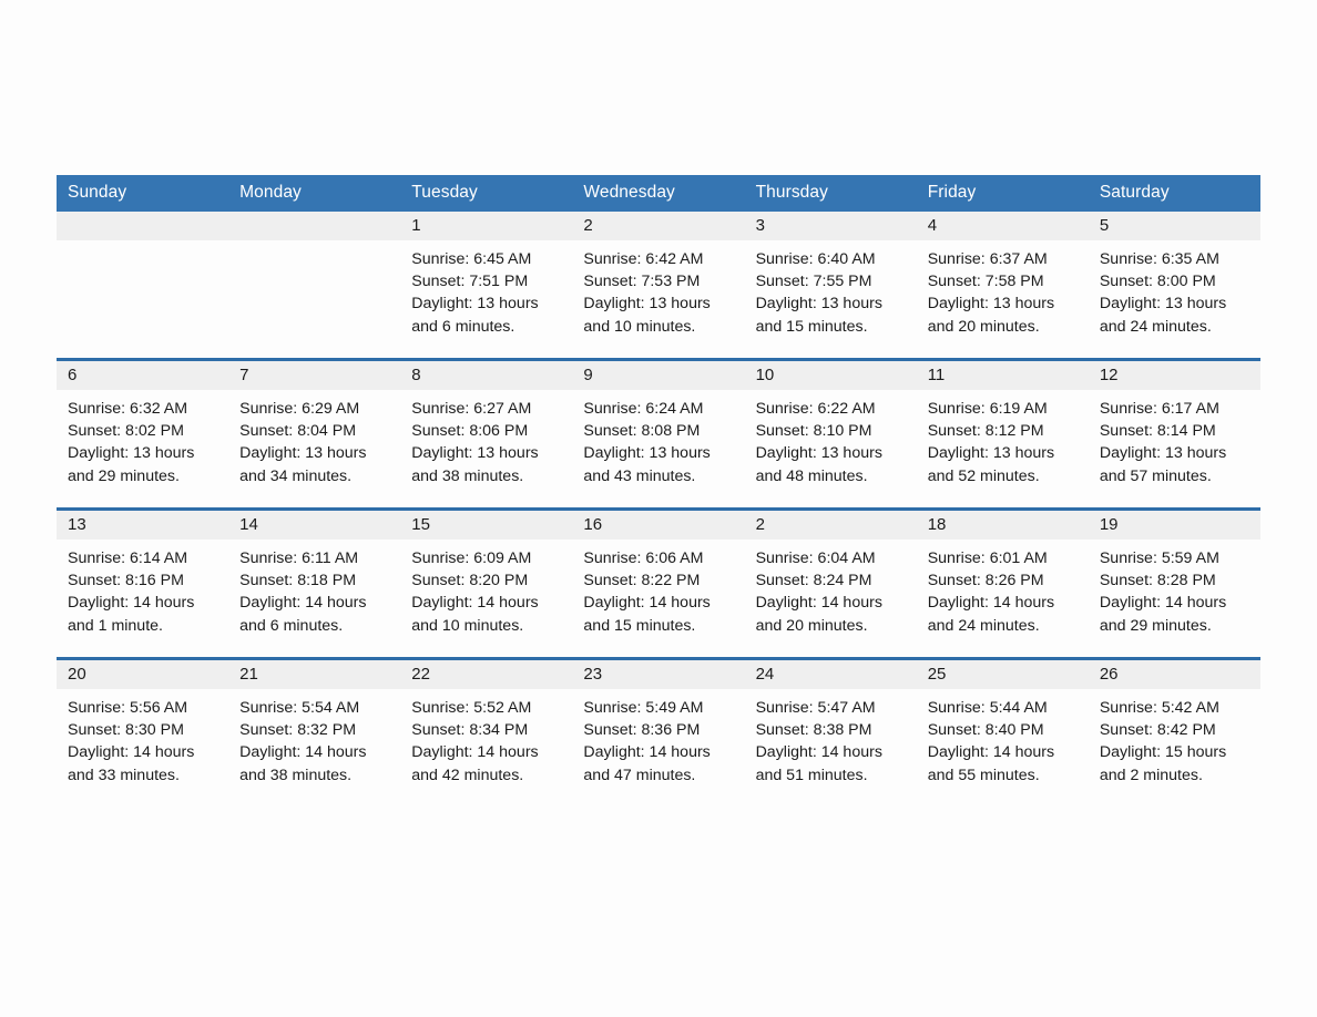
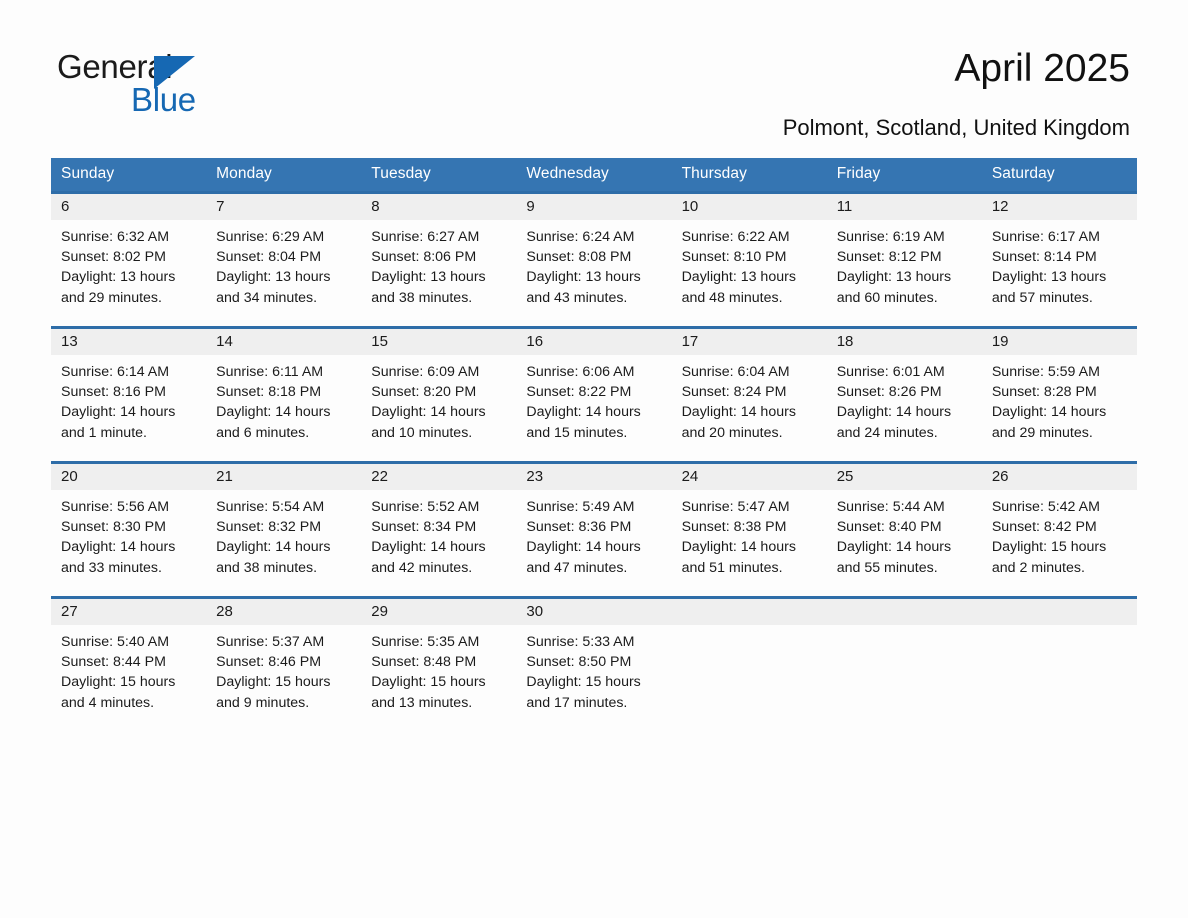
+ General
+ Blue
+ April 2025
+ Polmont, Scotland, United Kingdom
  Sunday	Monday	Tuesday	Wednesday	Thursday	Friday	Saturday
- 		1Sunrise: 6:45 AMSunset: 7:51 PMDaylight: 13 hoursand 6 minutes.	2Sunrise: 6:42 AMSunset: 7:53 PMDaylight: 13 hoursand 10 minutes.	3Sunrise: 6:40 AMSunset: 7:55 PMDaylight: 13 hoursand 15 minutes.	4Sunrise: 6:37 AMSunset: 7:58 PMDaylight: 13 hoursand 20 minutes.	5Sunrise: 6:35 AMSunset: 8:00 PMDaylight: 13 hoursand 24 minutes.
- 6Sunrise: 6:32 AMSunset: 8:02 PMDaylight: 13 hoursand 29 minutes.	7Sunrise: 6:29 AMSunset: 8:04 PMDaylight: 13 hoursand 34 minutes.	8Sunrise: 6:27 AMSunset: 8:06 PMDaylight: 13 hoursand 38 minutes.	9Sunrise: 6:24 AMSunset: 8:08 PMDaylight: 13 hoursand 43 minutes.	10Sunrise: 6:22 AMSunset: 8:10 PMDaylight: 13 hoursand 48 minutes.	11Sunrise: 6:19 AMSunset: 8:12 PMDaylight: 13 hoursand 52 minutes.	12Sunrise: 6:17 AMSunset: 8:14 PMDaylight: 13 hoursand 57 minutes.
+ 6Sunrise: 6:32 AMSunset: 8:02 PMDaylight: 13 hoursand 29 minutes.	7Sunrise: 6:29 AMSunset: 8:04 PMDaylight: 13 hoursand 34 minutes.	8Sunrise: 6:27 AMSunset: 8:06 PMDaylight: 13 hoursand 38 minutes.	9Sunrise: 6:24 AMSunset: 8:08 PMDaylight: 13 hoursand 43 minutes.	10Sunrise: 6:22 AMSunset: 8:10 PMDaylight: 13 hoursand 48 minutes.	11Sunrise: 6:19 AMSunset: 8:12 PMDaylight: 13 hoursand 60 minutes.	12Sunrise: 6:17 AMSunset: 8:14 PMDaylight: 13 hoursand 57 minutes.
- 13Sunrise: 6:14 AMSunset: 8:16 PMDaylight: 14 hoursand 1 minute.	14Sunrise: 6:11 AMSunset: 8:18 PMDaylight: 14 hoursand 6 minutes.	15Sunrise: 6:09 AMSunset: 8:20 PMDaylight: 14 hoursand 10 minutes.	16Sunrise: 6:06 AMSunset: 8:22 PMDaylight: 14 hoursand 15 minutes.	2Sunrise: 6:04 AMSunset: 8:24 PMDaylight: 14 hoursand 20 minutes.	18Sunrise: 6:01 AMSunset: 8:26 PMDaylight: 14 hoursand 24 minutes.	19Sunrise: 5:59 AMSunset: 8:28 PMDaylight: 14 hoursand 29 minutes.
+ 13Sunrise: 6:14 AMSunset: 8:16 PMDaylight: 14 hoursand 1 minute.	14Sunrise: 6:11 AMSunset: 8:18 PMDaylight: 14 hoursand 6 minutes.	15Sunrise: 6:09 AMSunset: 8:20 PMDaylight: 14 hoursand 10 minutes.	16Sunrise: 6:06 AMSunset: 8:22 PMDaylight: 14 hoursand 15 minutes.	17Sunrise: 6:04 AMSunset: 8:24 PMDaylight: 14 hoursand 20 minutes.	18Sunrise: 6:01 AMSunset: 8:26 PMDaylight: 14 hoursand 24 minutes.	19Sunrise: 5:59 AMSunset: 8:28 PMDaylight: 14 hoursand 29 minutes.
  20Sunrise: 5:56 AMSunset: 8:30 PMDaylight: 14 hoursand 33 minutes.	21Sunrise: 5:54 AMSunset: 8:32 PMDaylight: 14 hoursand 38 minutes.	22Sunrise: 5:52 AMSunset: 8:34 PMDaylight: 14 hoursand 42 minutes.	23Sunrise: 5:49 AMSunset: 8:36 PMDaylight: 14 hoursand 47 minutes.	24Sunrise: 5:47 AMSunset: 8:38 PMDaylight: 14 hoursand 51 minutes.	25Sunrise: 5:44 AMSunset: 8:40 PMDaylight: 14 hoursand 55 minutes.	26Sunrise: 5:42 AMSunset: 8:42 PMDaylight: 15 hoursand 2 minutes.
+ 27Sunrise: 5:40 AMSunset: 8:44 PMDaylight: 15 hoursand 4 minutes.	28Sunrise: 5:37 AMSunset: 8:46 PMDaylight: 15 hoursand 9 minutes.	29Sunrise: 5:35 AMSunset: 8:48 PMDaylight: 15 hoursand 13 minutes.	30Sunrise: 5:33 AMSunset: 8:50 PMDaylight: 15 hoursand 17 minutes.
